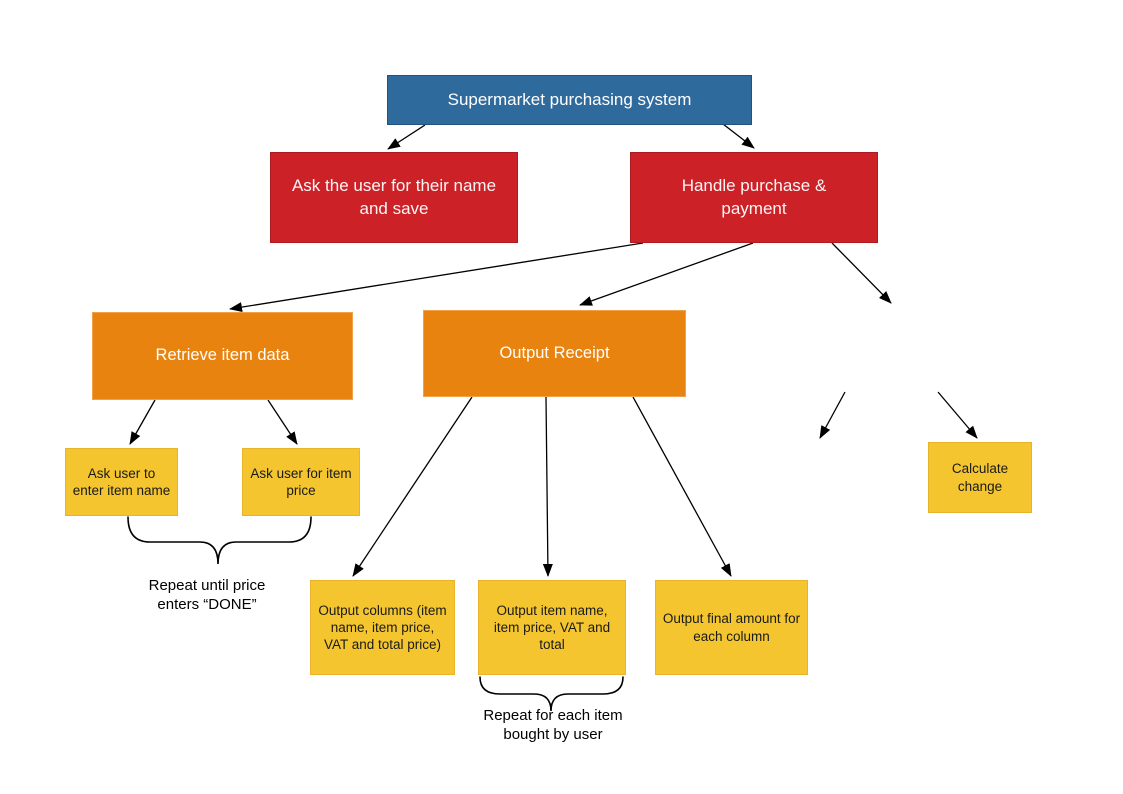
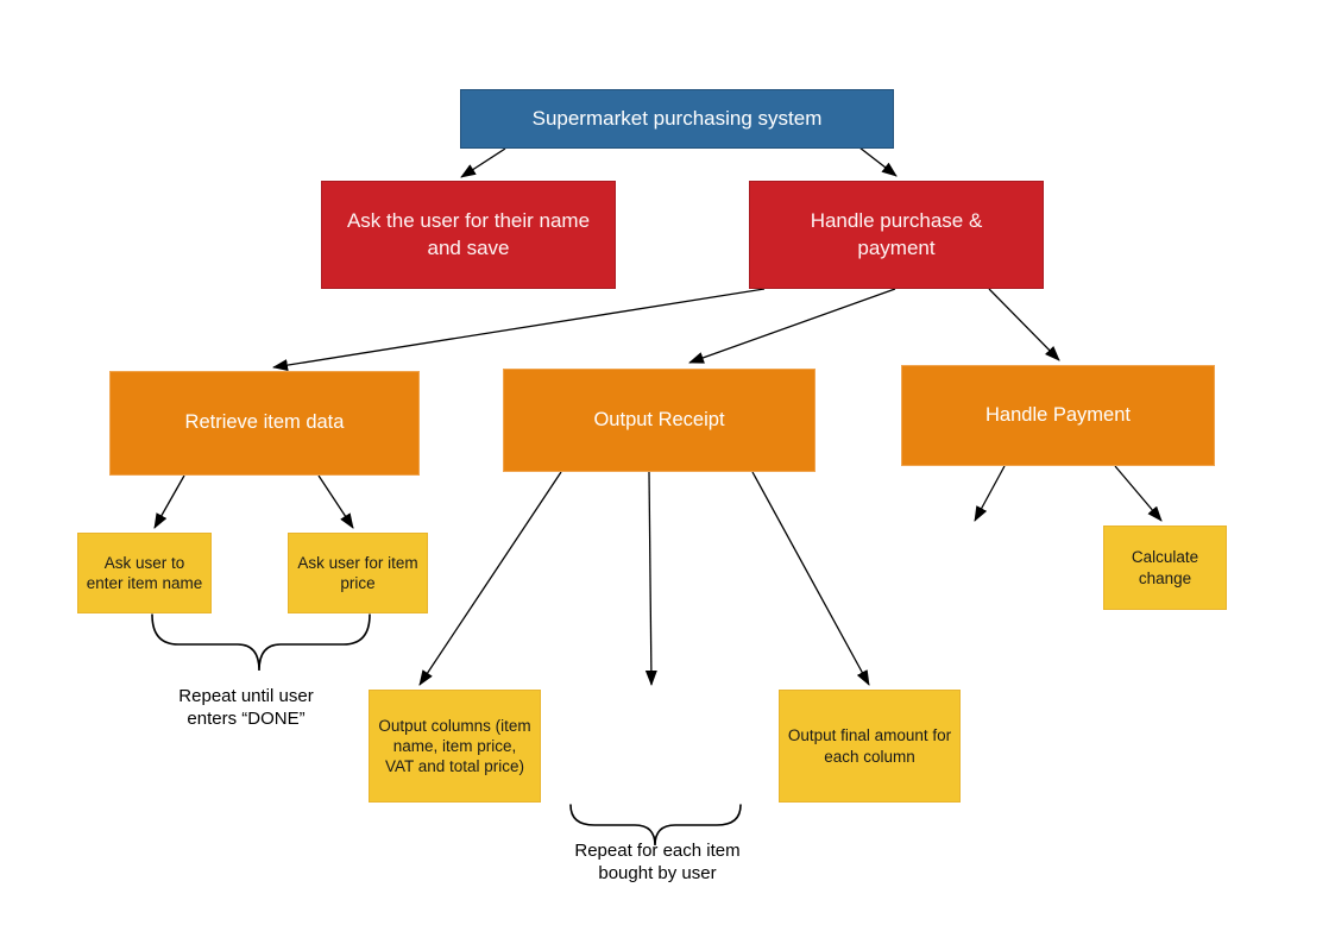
  Supermarket purchasing system
  Ask the user for their name and save
  Handle purchase & payment
  Retrieve item data
  Output Receipt
+ Handle Payment
  Ask user to enter item name
  Ask user for item price
  Output columns (item name, item price, VAT and total price)
- Output item name, item price, VAT and total
  Output final amount for each column
  Calculate change
- Repeat until price enters “DONE”
+ Repeat until user enters “DONE”
  Repeat for each item bought by user
